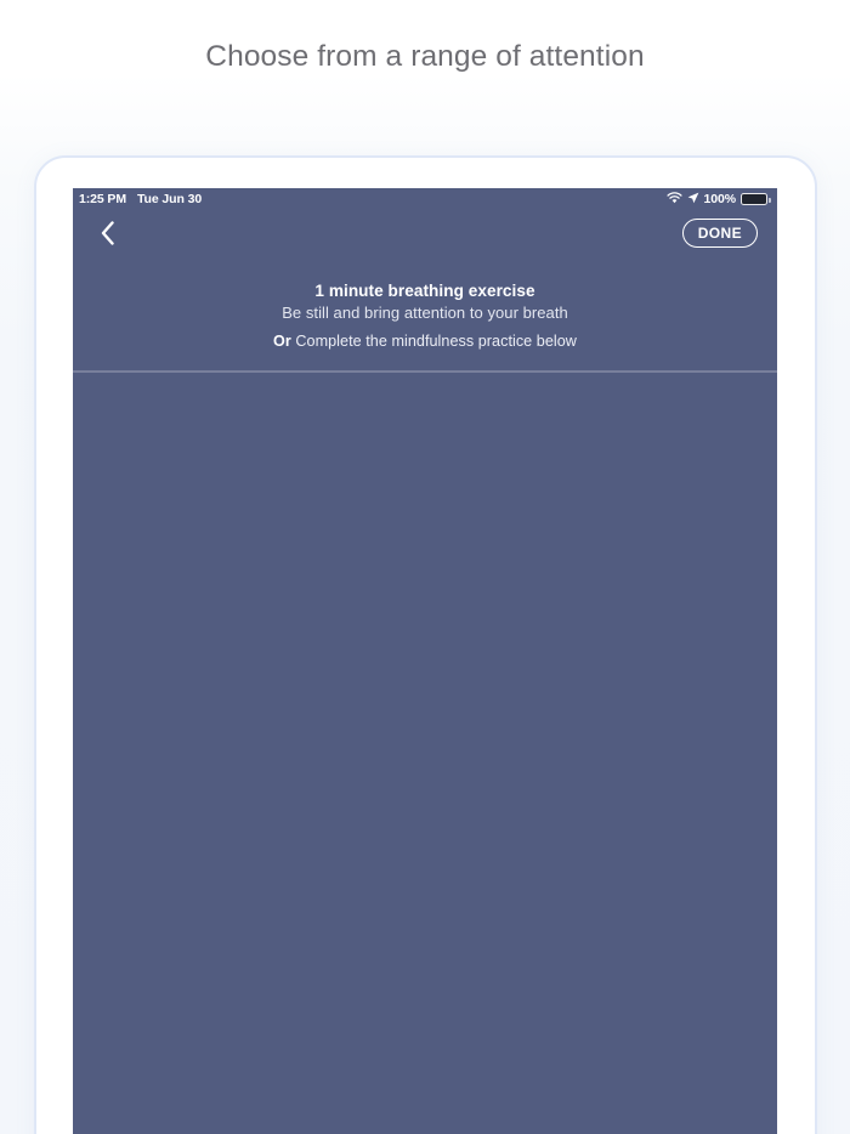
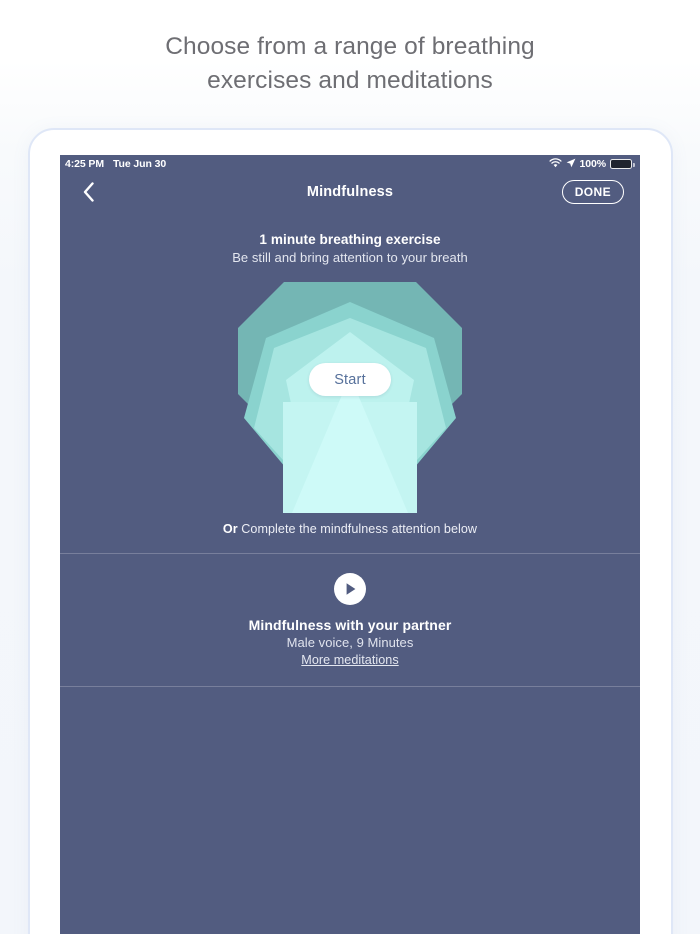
- Choose from a range of attention
+ Choose from a range of breathing
+ exercises and meditations
- 1:25 PM
+ 4:25 PM
  Tue Jun 30
  100%
+ Mindfulness
  DONE
  1 minute breathing exercise
  Be still and bring attention to your breath
+ Start
- Or Complete the mindfulness practice below
+ Or Complete the mindfulness attention below
+ Mindfulness with your partner
+ Male voice, 9 Minutes
+ More meditations
